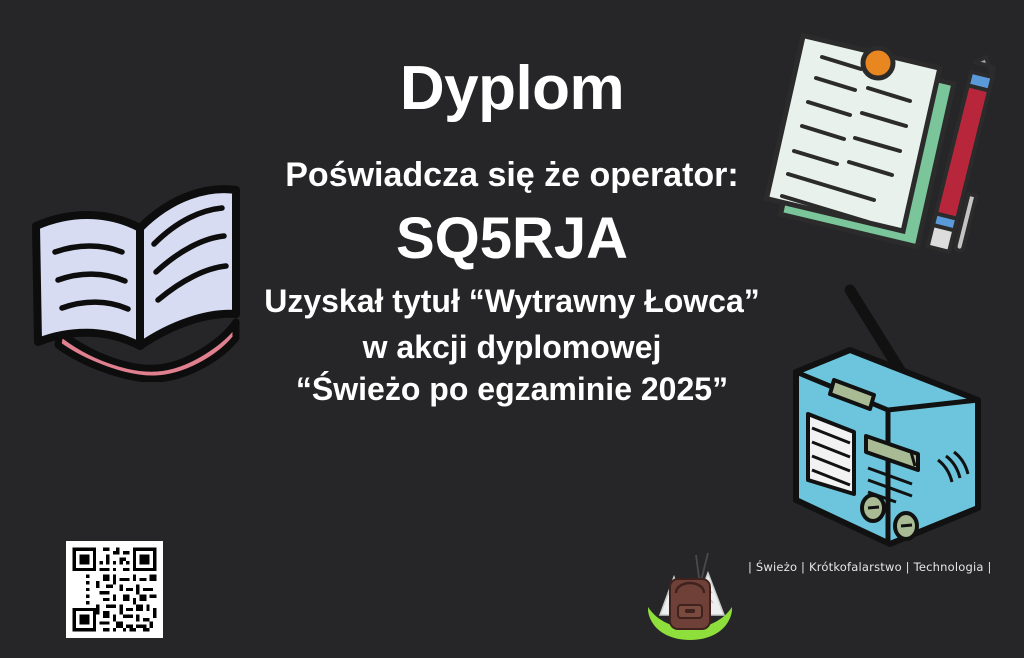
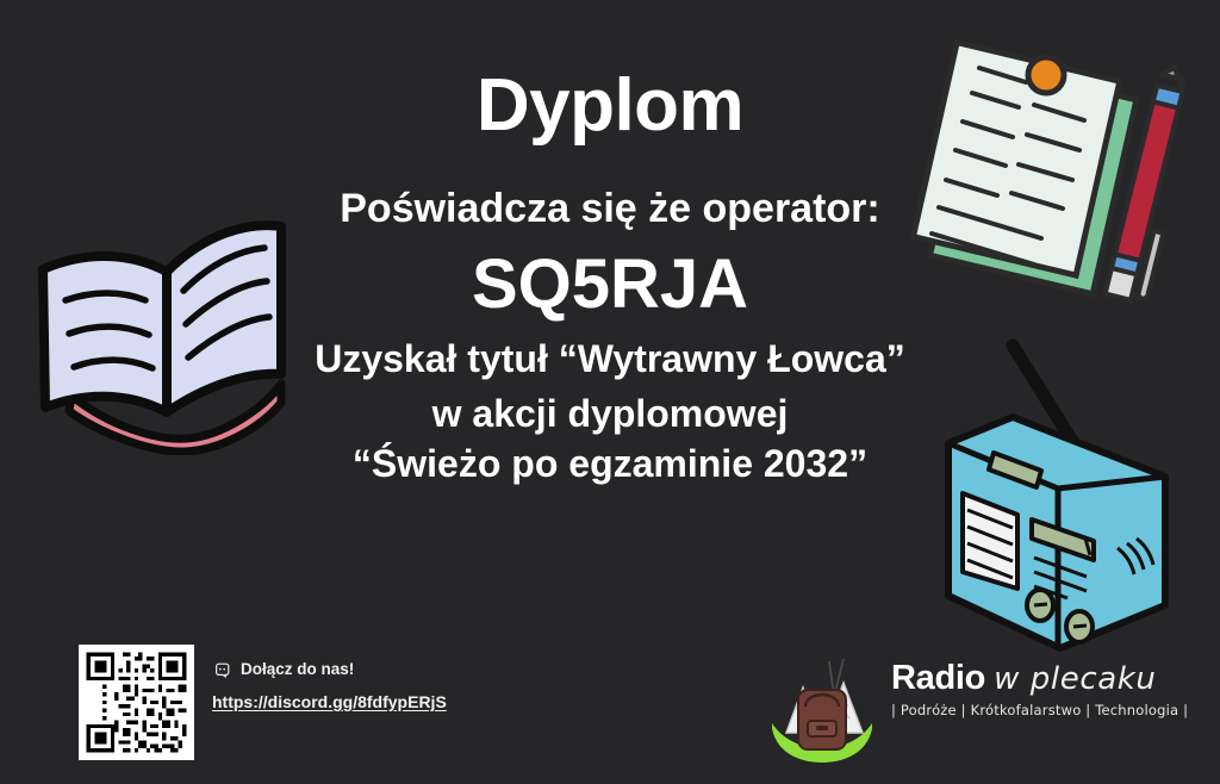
  Dyplom
  Poświadcza się że operator:
  SQ5RJA
  Uzyskał tytuł “Wytrawny Łowca”
  w akcji dyplomowej
- “Świeżo po egzaminie 2025”
+ “Świeżo po egzaminie 2032”
+ Dołącz do nas!
+ https://discord.gg/8fdfypERjS
+ Radio w plecaku
- | Świeżo | Krótkofalarstwo | Technologia |
+ | Podróże | Krótkofalarstwo | Technologia |
